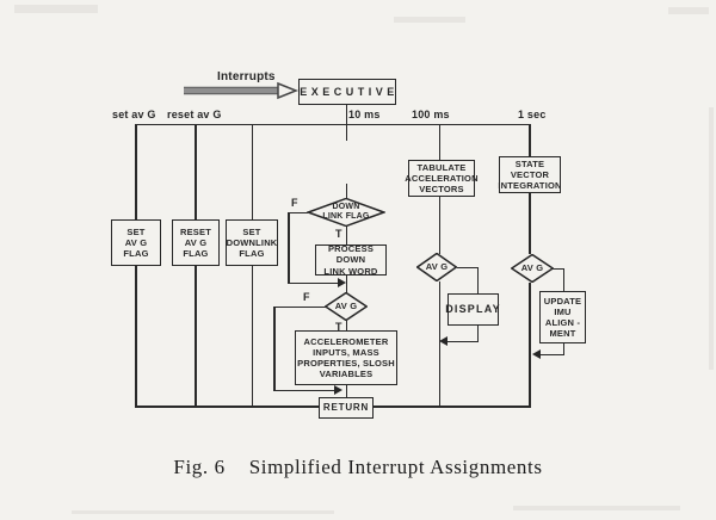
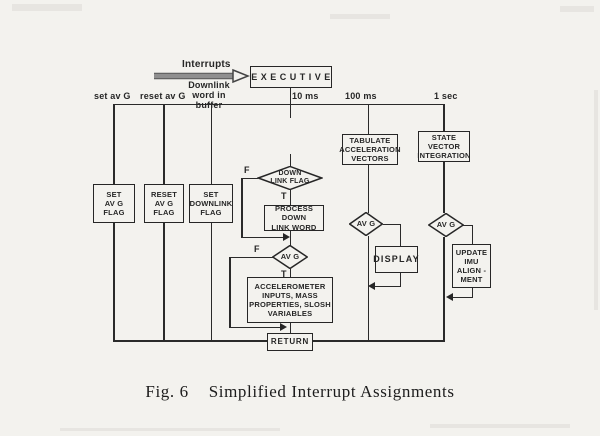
  Interrupts
  set av G
  reset av G
+ Downlink
+ word in buffer
  10 ms
  100 ms
  1 sec
  EXECUTIVE
  SET
  AV G
  FLAG
  RESET
  AV G
  FLAG
  SET
  DOWNLINK
  FLAG
  F
  T
  PROCESS DOWN
  LINK WORD
  AV G
  F
  T
  ACCELEROMETER
  INPUTS, MASS
  PROPERTIES, SLOSH
  VARIABLES
  TABULATE
  ACCELERATION
  VECTORS
  AV G
  DISPLAY
  STATE
  VECTOR
  INTEGRATION
  AV G
  UPDATE
  IMU
  ALIGN -
  MENT
  RETURN
  Fig. 6
  Simplified Interrupt Assignments
